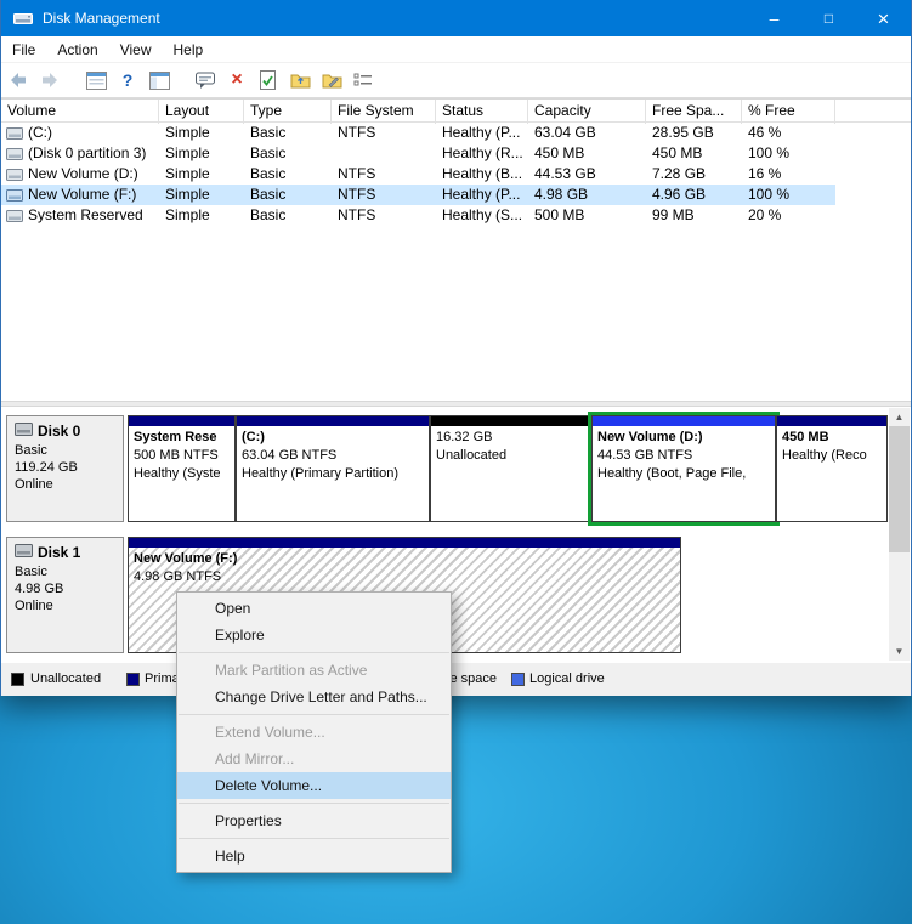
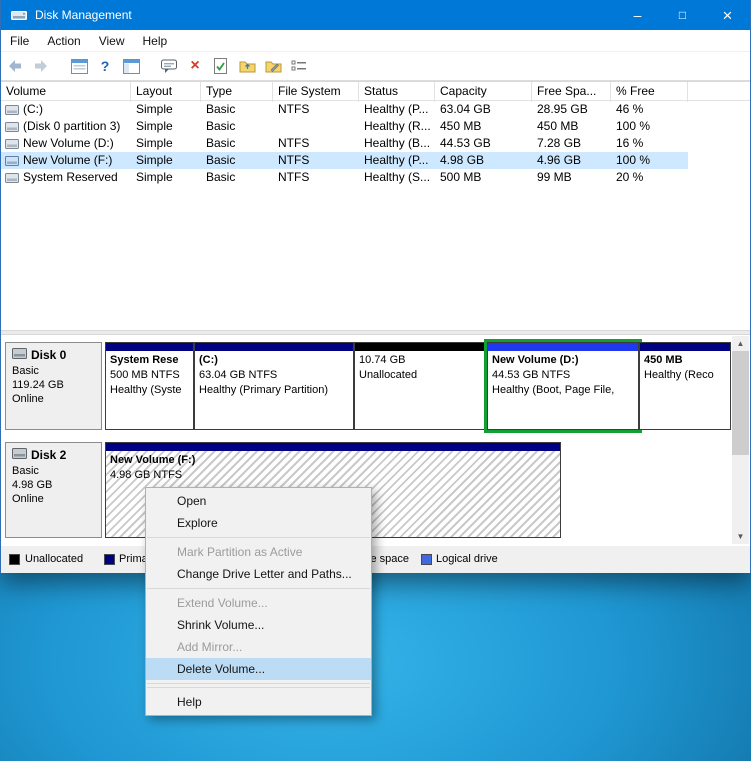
  Disk Management
  –
  □
  ×
  File
  Action
  View
  Help
  ?
  ×
  Volume
  Layout
  Type
  File System
  Status
  Capacity
  Free Spa...
  % Free
  (C:)
  Simple
  Basic
  NTFS
  Healthy (P...
  63.04 GB
  28.95 GB
  46 %
  (Disk 0 partition 3)
  Simple
  Basic
  Healthy (R...
  450 MB
  450 MB
  100 %
  New Volume (D:)
  Simple
  Basic
  NTFS
  Healthy (B...
  44.53 GB
  7.28 GB
  16 %
  New Volume (F:)
  Simple
  Basic
  NTFS
  Healthy (P...
  4.98 GB
  4.96 GB
  100 %
  System Reserved
  Simple
  Basic
  NTFS
  Healthy (S...
  500 MB
  99 MB
  20 %
  Disk 0
  Basic
  119.24 GB
  Online
  System Rese
  500 MB NTFS
  Healthy (Syste
  (C:)
  63.04 GB NTFS
  Healthy (Primary Partition)
- 16.32 GB
+ 10.74 GB
  Unallocated
  New Volume (D:)
  44.53 GB NTFS
  Healthy (Boot, Page File,
  450 MB
  Healthy (Reco
- Disk 1
+ Disk 2
  Basic
  4.98 GB
  Online
  New Volume (F:)
  4.98 GB NTFS
  ▲
  ▼
  Unallocated
  Logical drive
  Open
  Explore
  Mark Partition as Active
  Change Drive Letter and Paths...
  Extend Volume...
+ Shrink Volume...
  Add Mirror...
  Delete Volume...
- Properties
  Help
